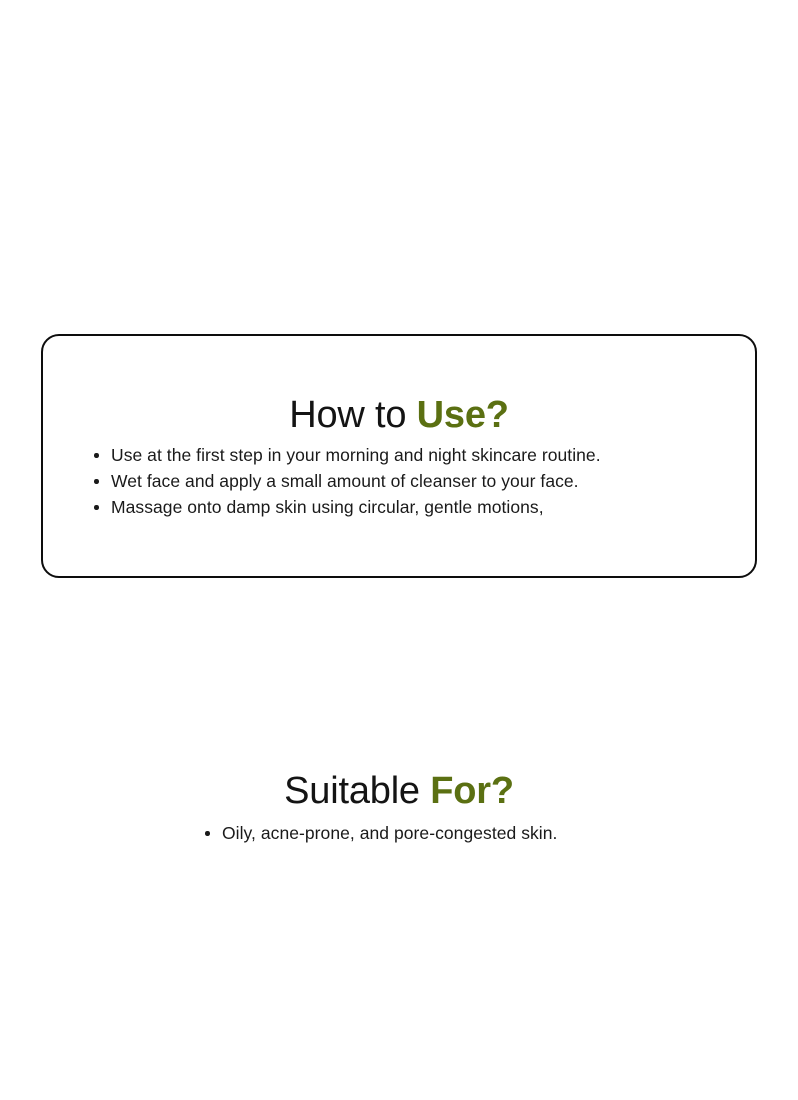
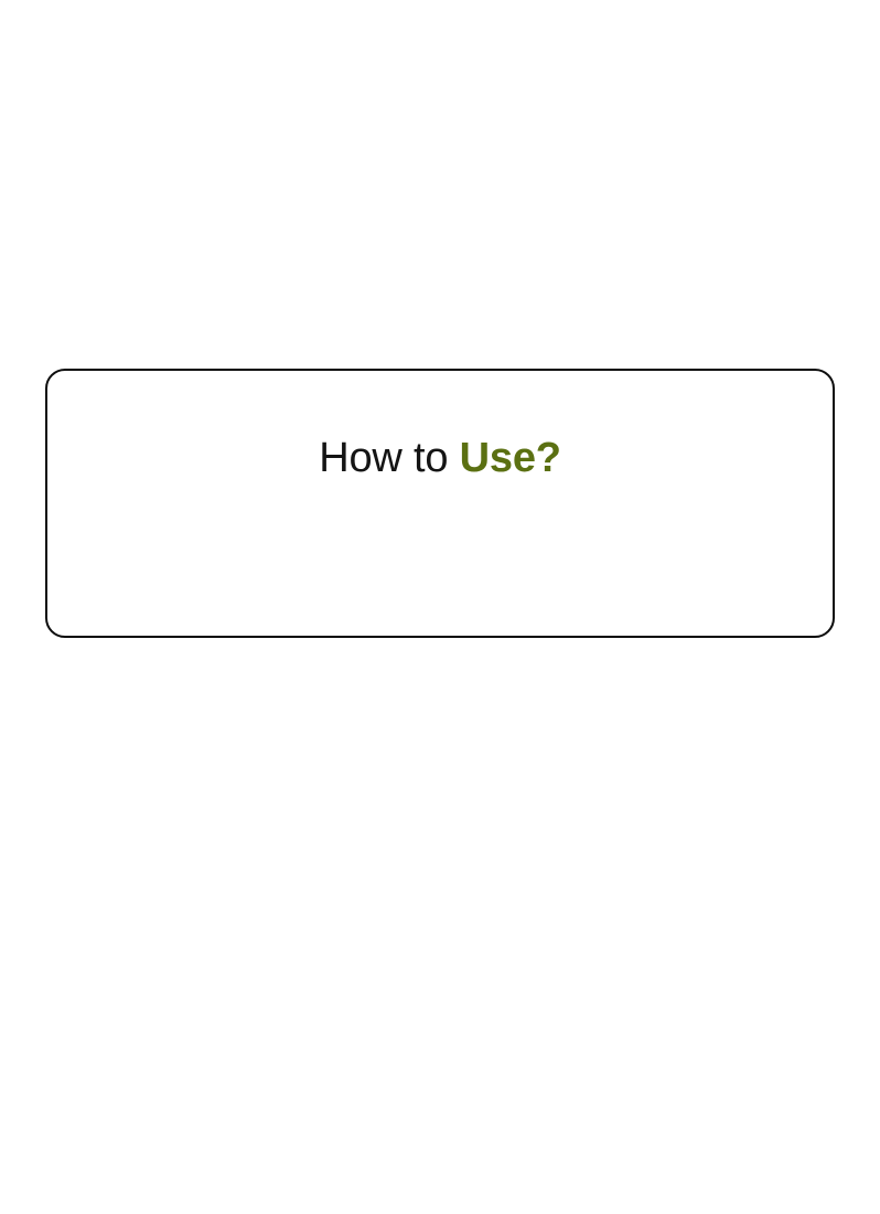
  How to Use?
- Use at the first step in your morning and night skincare routine.
- Wet face and apply a small amount of cleanser to your face.
- Massage onto damp skin using circular, gentle motions,
- Suitable For?
- Oily, acne-prone, and pore-congested skin.
